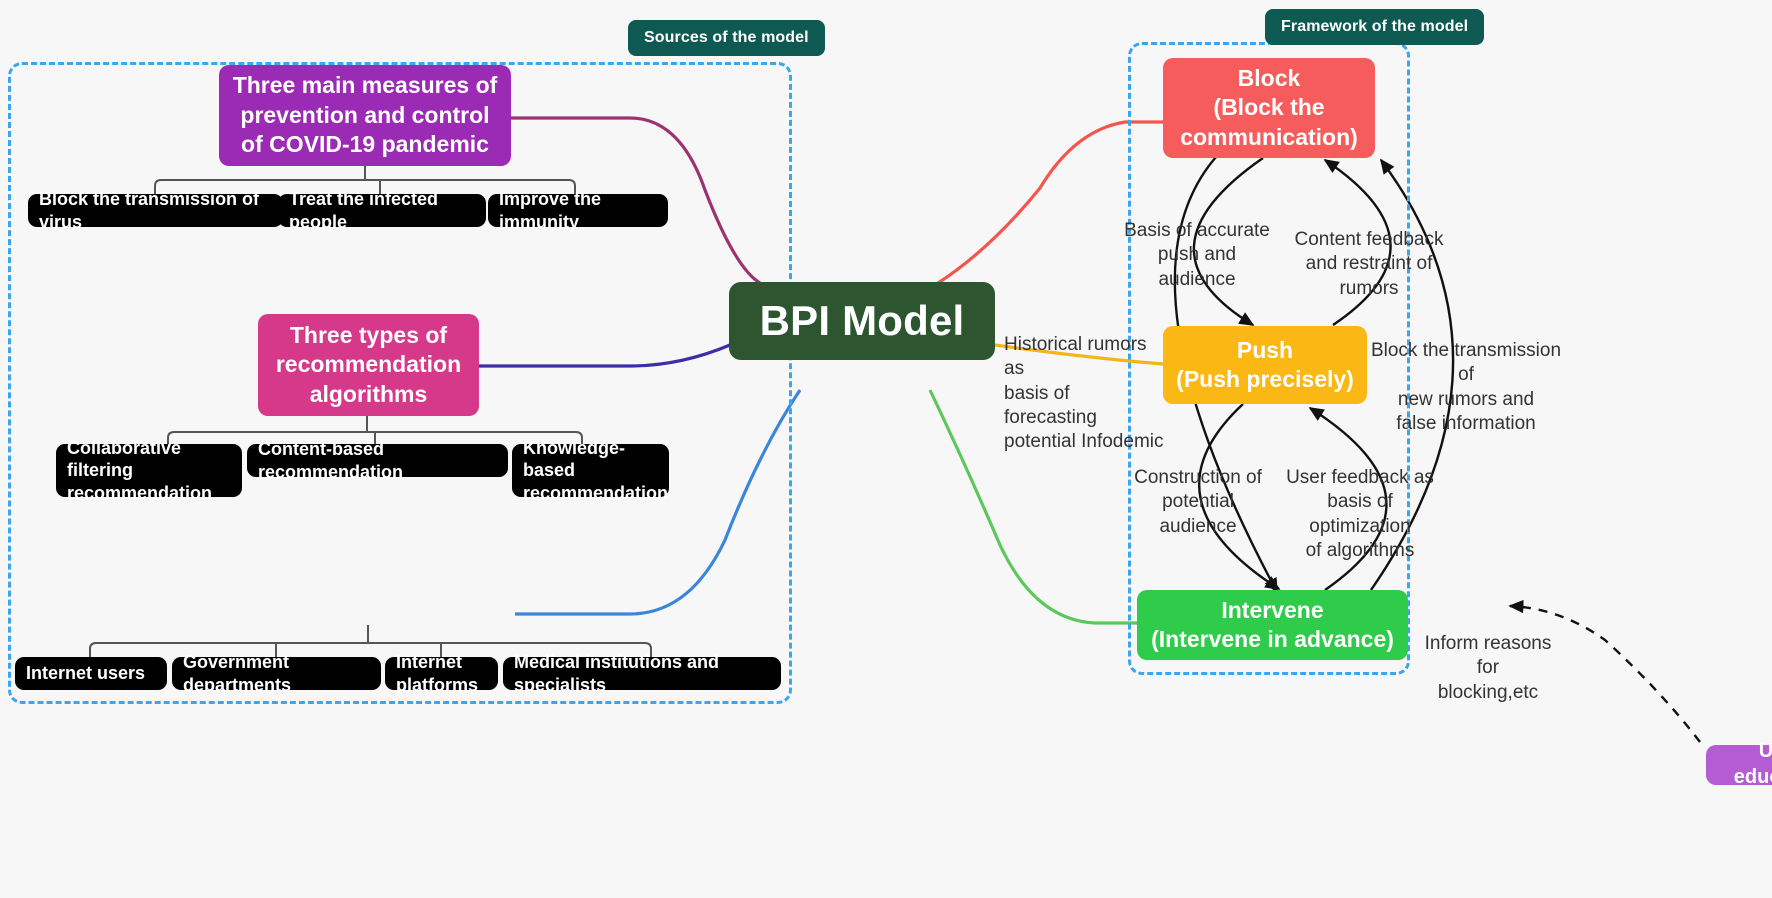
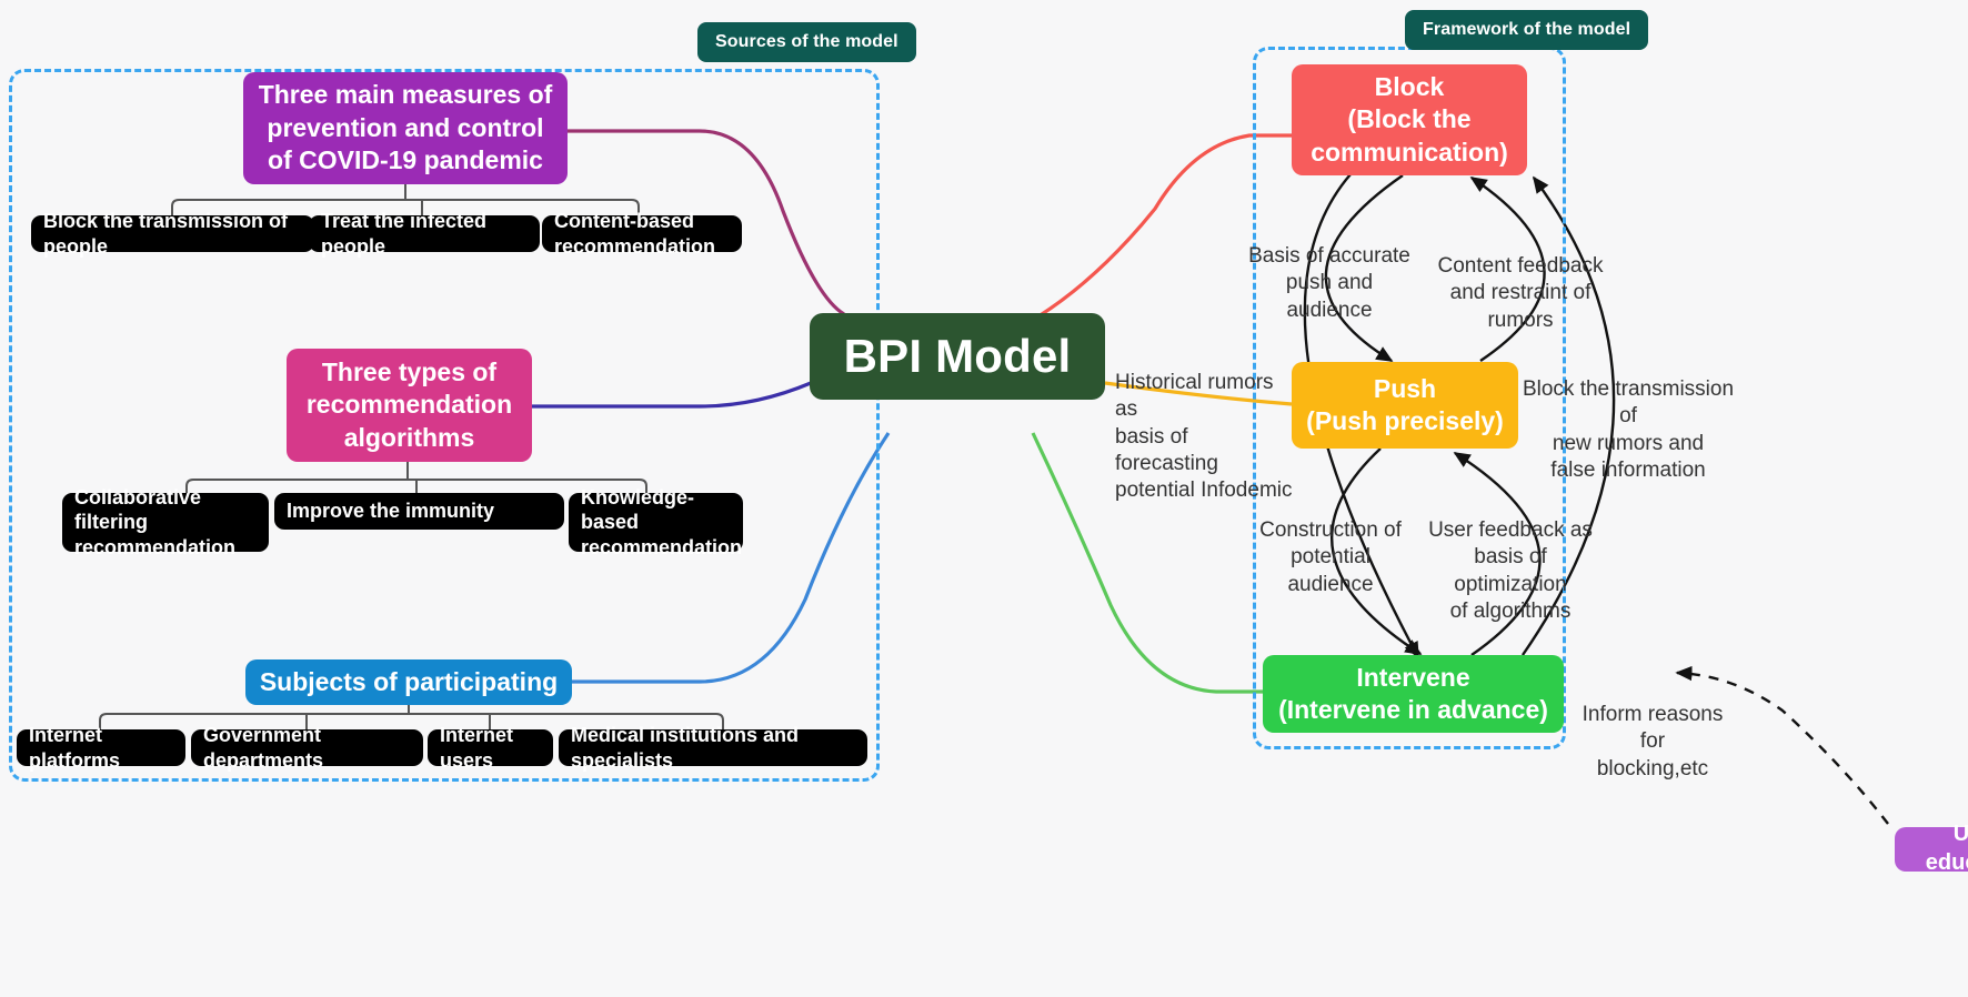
  Sources of the model
  Three main measures of
  prevention and control
  of COVID-19 pandemic
- Block the transmission of virus
+ Block the transmission of people
  Treat the infected people
- Improve the immunity
+ Content-based recommendation
  Three types of
  recommendation
  algorithms
  Collaborative filtering
  recommendation
- Content-based recommendation
+ Improve the immunity
  Knowledge-based
  recommendation
+ Subjects of participating
- Internet users
+ Internet platforms
  Government departments
- Internet platforms
+ Internet users
  Medical institutions and specialists
  BPI Model
  Framework of the model
  Block
  (Block the
  communication)
  Push
  (Push precisely)
  Intervene
  (Intervene in advance)
  Basis of accurate
  push and audience
  Content feedback
  and restraint of rumors
  Historical rumors as
  basis of forecasting
  potential Infodemic
  Block the transmission of
  new rumors and
  false information
  Construction of
  potential audience
  User feedback as
  basis of optimization
  of algorithms
  Inform reasons for
  blocking,etc
